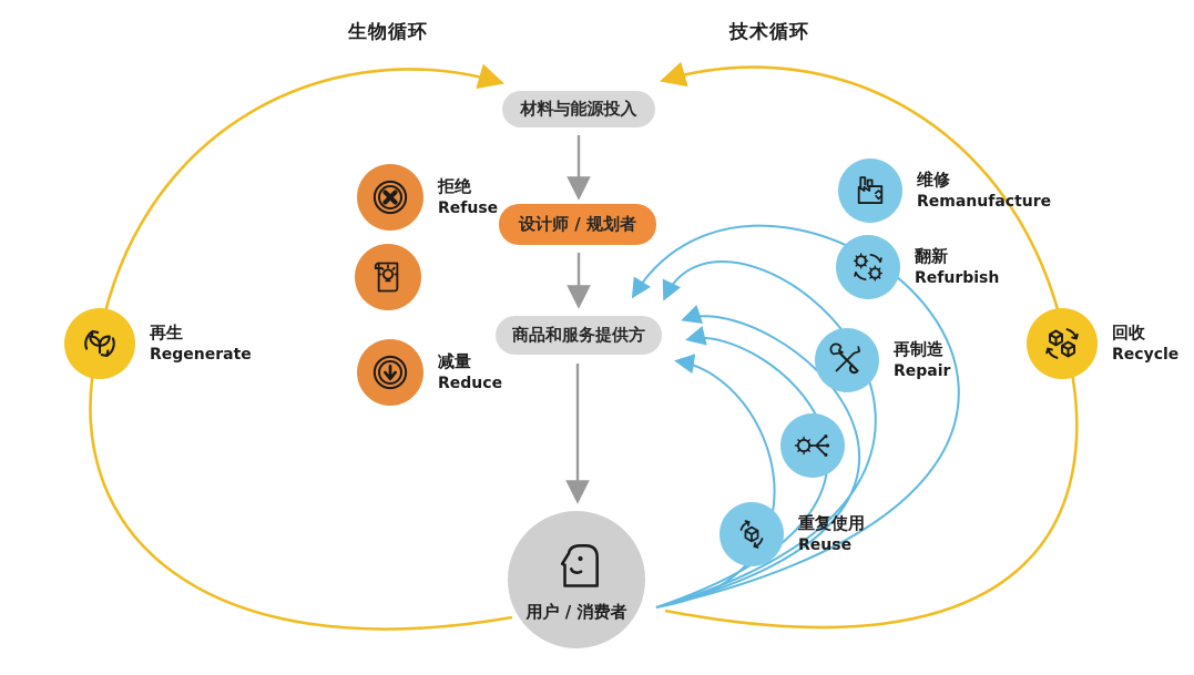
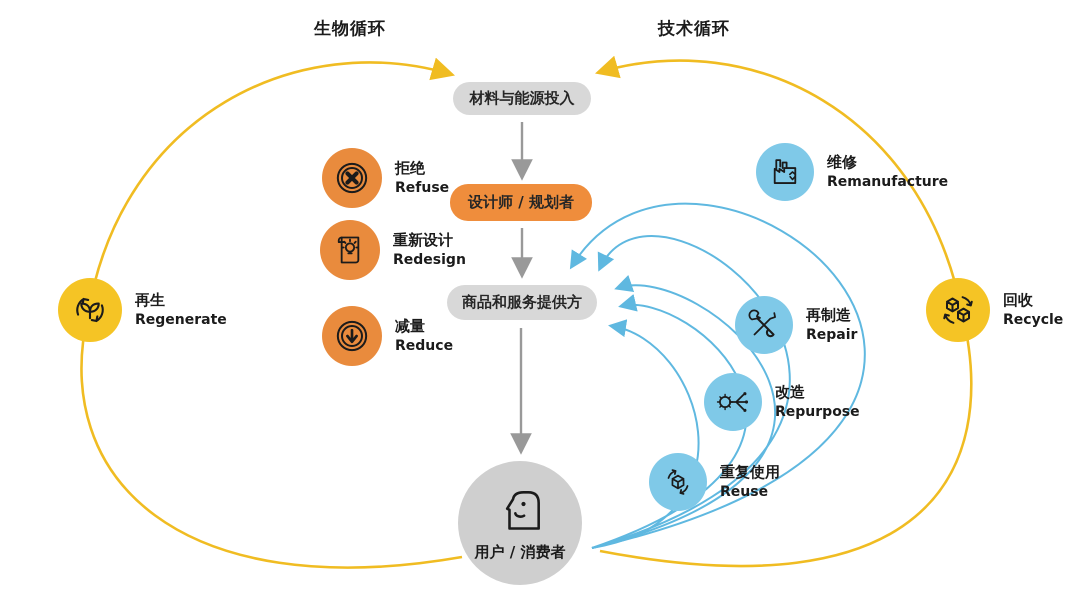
  生物循环
  技术循环
  材料与能源投入
  设计师 / 规划者
  商品和服务提供方
  用户 / 消费者
  拒绝
  Refuse
+ 重新设计
+ Redesign
  减量
  Reduce
  再生
  Regenerate
  回收
  Recycle
  维修
  Remanufacture
- 翻新
- Refurbish
  再制造
  Repair
+ 改造
+ Repurpose
  重复使用
  Reuse
